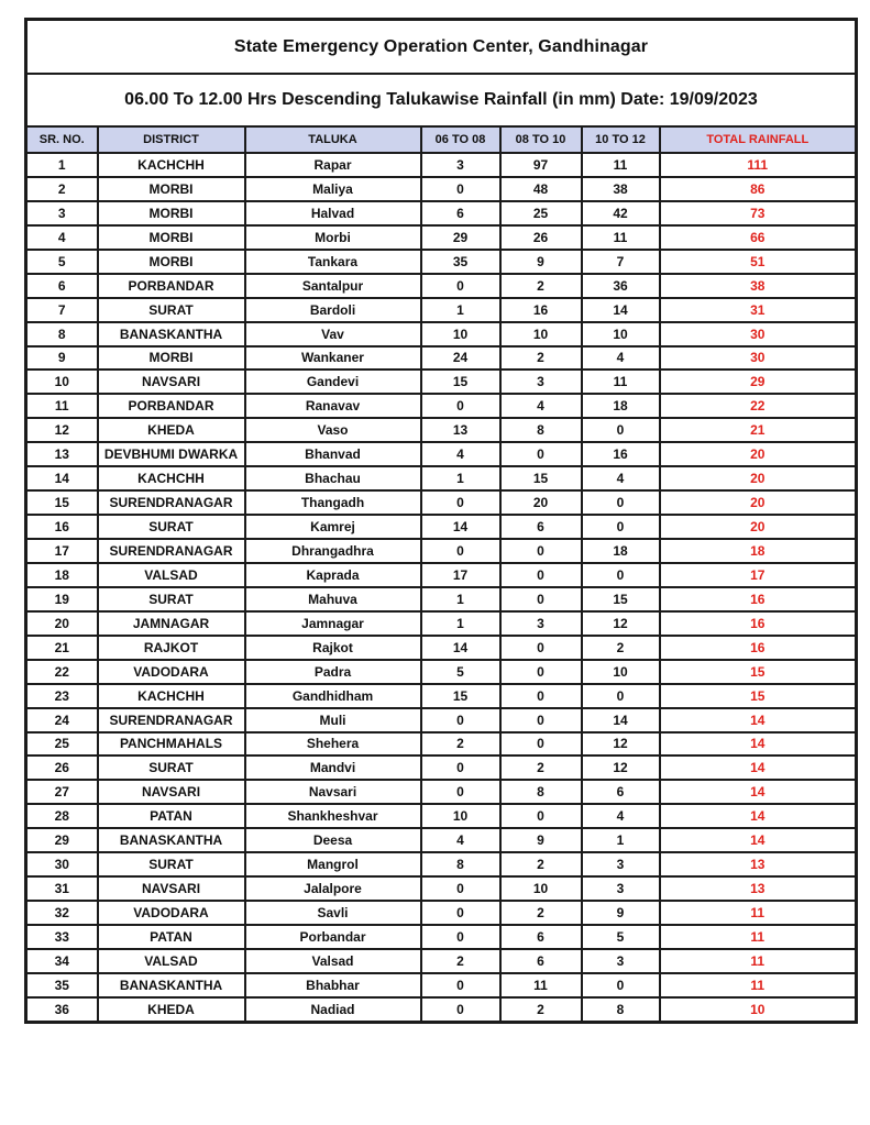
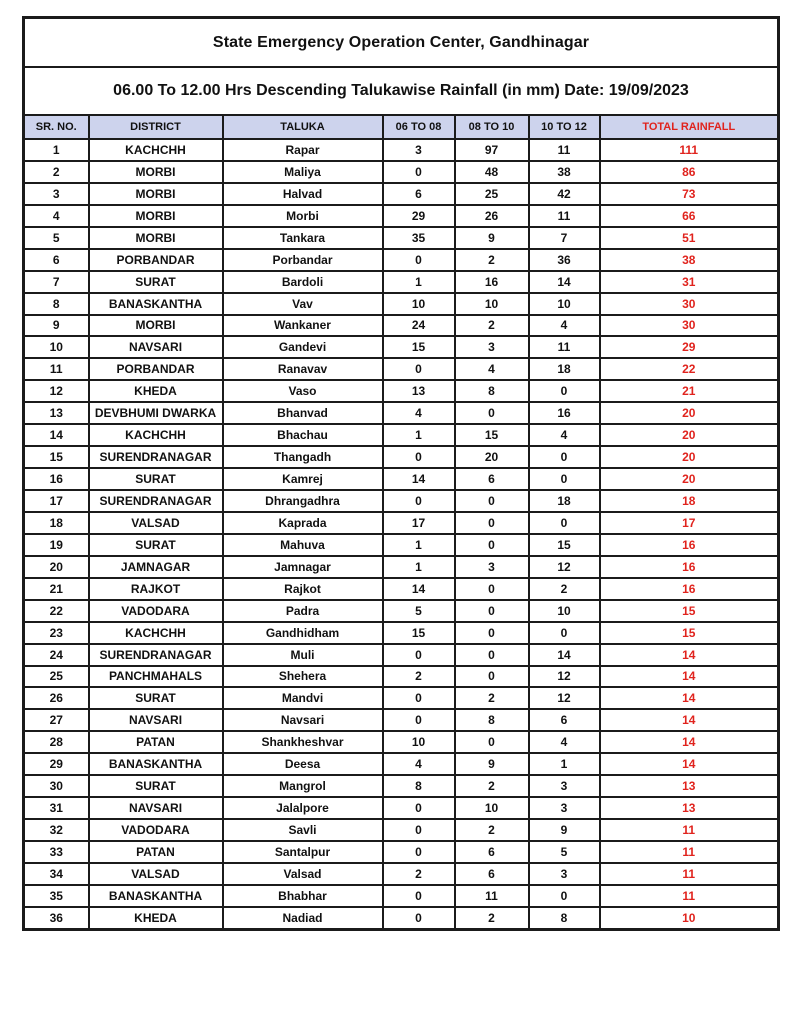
  State Emergency Operation Center, Gandhinagar
  06.00 To 12.00 Hrs Descending Talukawise Rainfall (in mm) Date: 19/09/2023
  SR. NO.	DISTRICT	TALUKA	06 TO 08	08 TO 10	10 TO 12	TOTAL RAINFALL
  1	KACHCHH	Rapar	3	97	11	111
  2	MORBI	Maliya	0	48	38	86
  3	MORBI	Halvad	6	25	42	73
  4	MORBI	Morbi	29	26	11	66
  5	MORBI	Tankara	35	9	7	51
- 6	PORBANDAR	Santalpur	0	2	36	38
+ 6	PORBANDAR	Porbandar	0	2	36	38
  7	SURAT	Bardoli	1	16	14	31
  8	BANASKANTHA	Vav	10	10	10	30
  9	MORBI	Wankaner	24	2	4	30
  10	NAVSARI	Gandevi	15	3	11	29
  11	PORBANDAR	Ranavav	0	4	18	22
  12	KHEDA	Vaso	13	8	0	21
  13	DEVBHUMI DWARKA	Bhanvad	4	0	16	20
  14	KACHCHH	Bhachau	1	15	4	20
  15	SURENDRANAGAR	Thangadh	0	20	0	20
  16	SURAT	Kamrej	14	6	0	20
  17	SURENDRANAGAR	Dhrangadhra	0	0	18	18
  18	VALSAD	Kaprada	17	0	0	17
  19	SURAT	Mahuva	1	0	15	16
  20	JAMNAGAR	Jamnagar	1	3	12	16
  21	RAJKOT	Rajkot	14	0	2	16
  22	VADODARA	Padra	5	0	10	15
  23	KACHCHH	Gandhidham	15	0	0	15
  24	SURENDRANAGAR	Muli	0	0	14	14
  25	PANCHMAHALS	Shehera	2	0	12	14
  26	SURAT	Mandvi	0	2	12	14
  27	NAVSARI	Navsari	0	8	6	14
  28	PATAN	Shankheshvar	10	0	4	14
  29	BANASKANTHA	Deesa	4	9	1	14
  30	SURAT	Mangrol	8	2	3	13
  31	NAVSARI	Jalalpore	0	10	3	13
  32	VADODARA	Savli	0	2	9	11
- 33	PATAN	Porbandar	0	6	5	11
+ 33	PATAN	Santalpur	0	6	5	11
  34	VALSAD	Valsad	2	6	3	11
  35	BANASKANTHA	Bhabhar	0	11	0	11
  36	KHEDA	Nadiad	0	2	8	10
